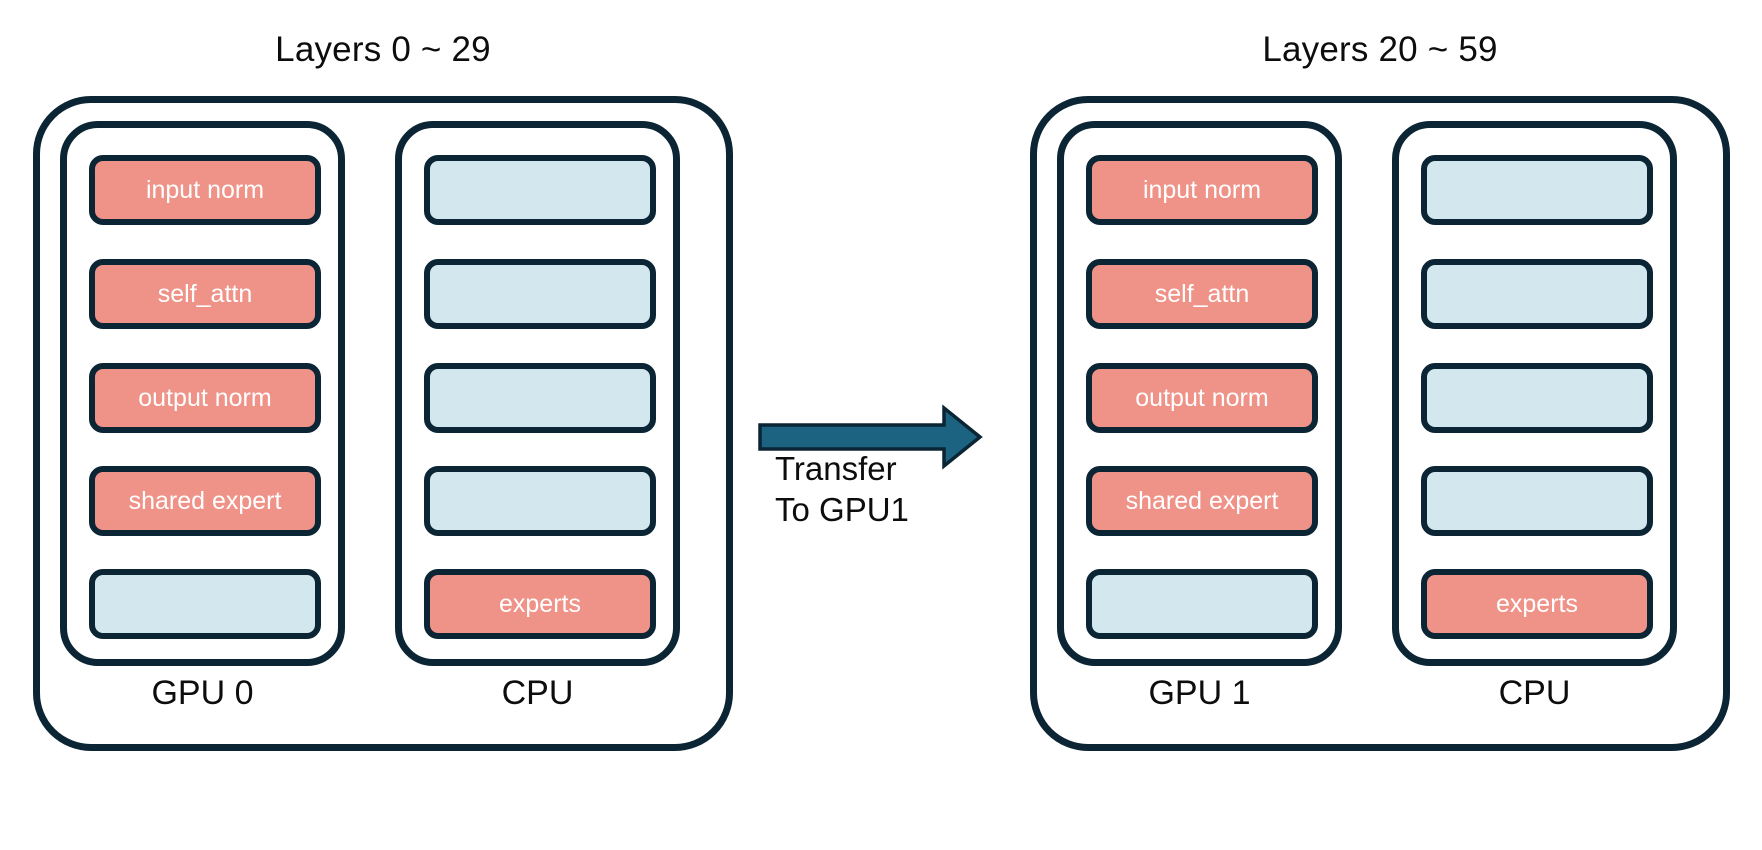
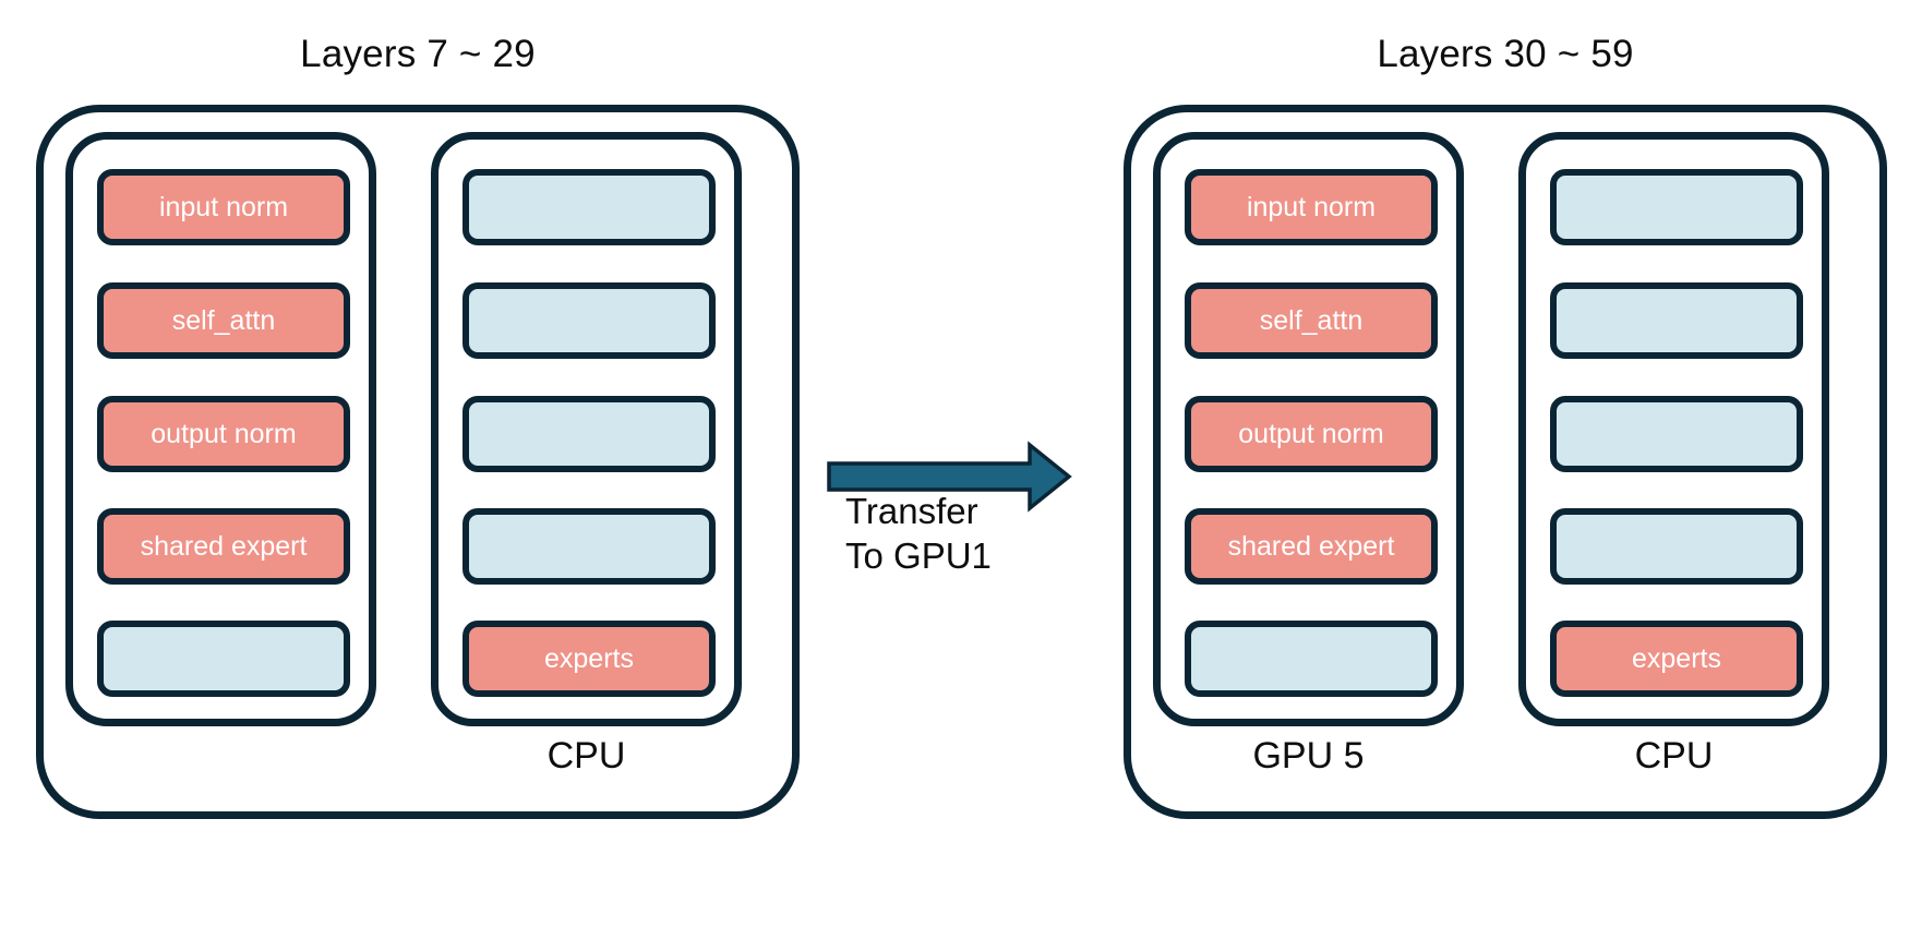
- Layers 0 ~ 29
+ Layers 7 ~ 29
  input norm
  self_attn
  output norm
  shared expert
- GPU 0
  experts
  CPU
  Transfer
  To GPU1
- Layers 20 ~ 59
+ Layers 30 ~ 59
  input norm
  self_attn
  output norm
  shared expert
- GPU 1
+ GPU 5
  experts
  CPU
